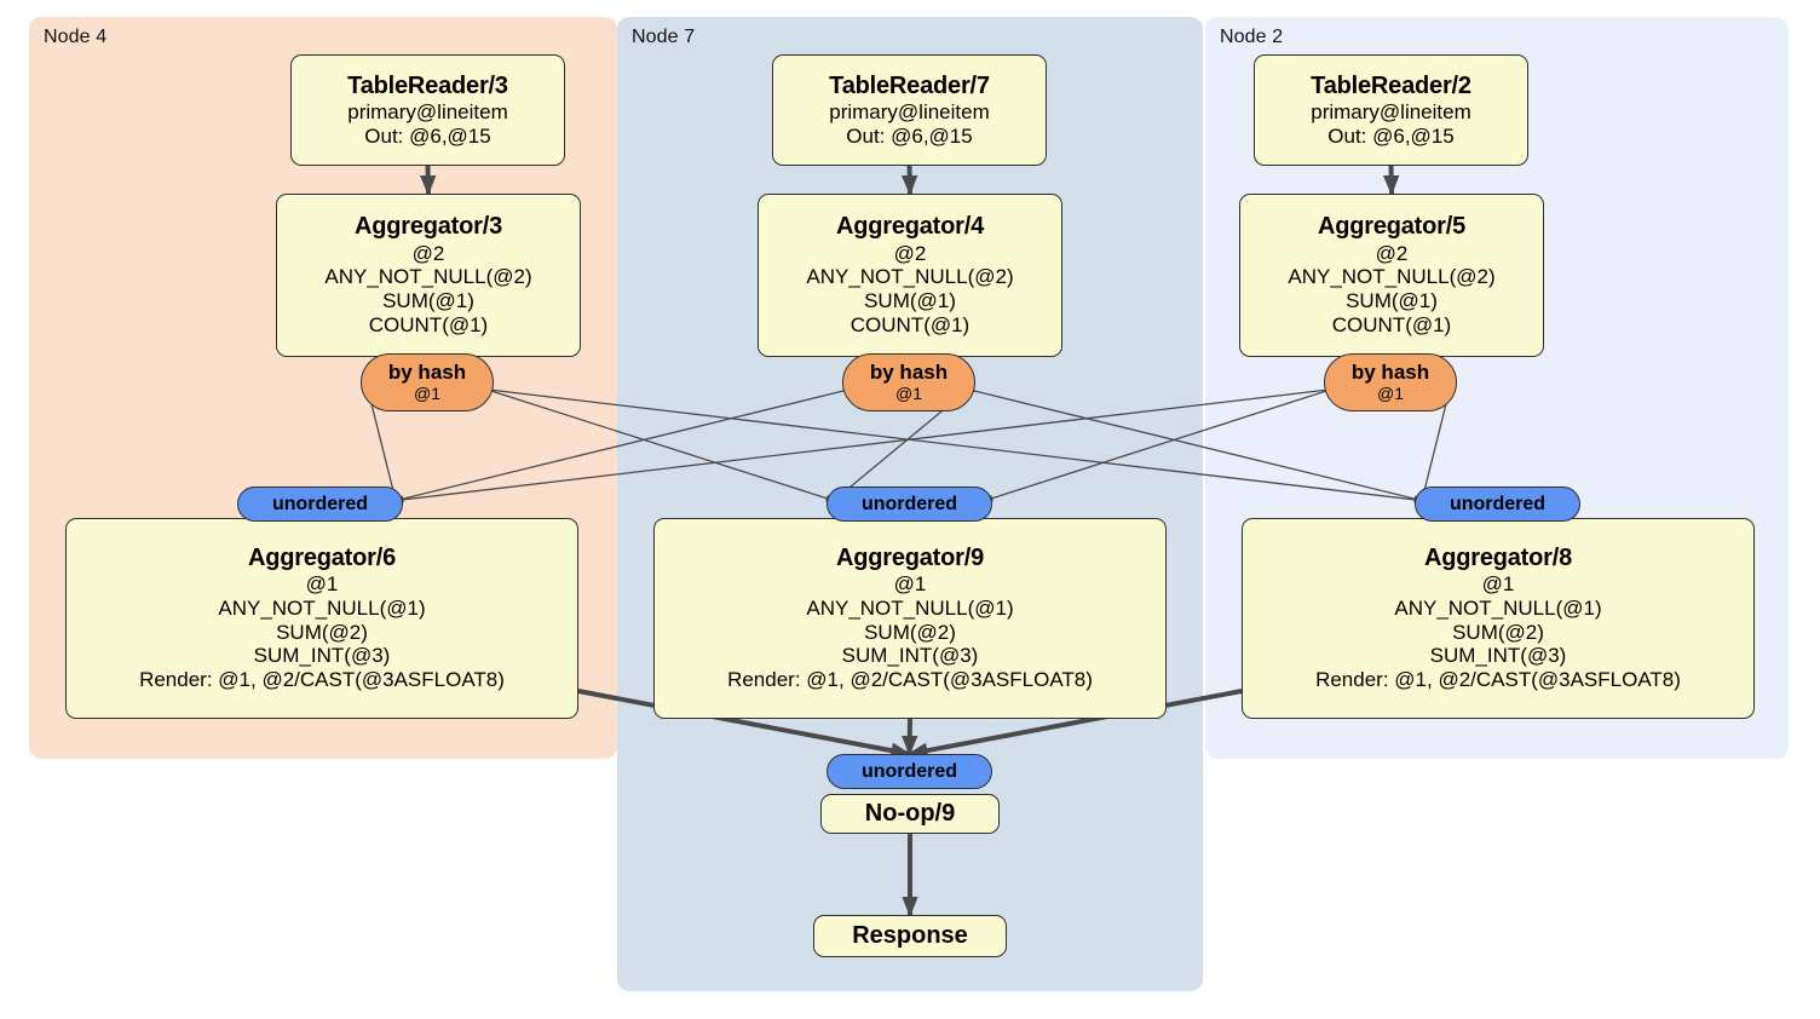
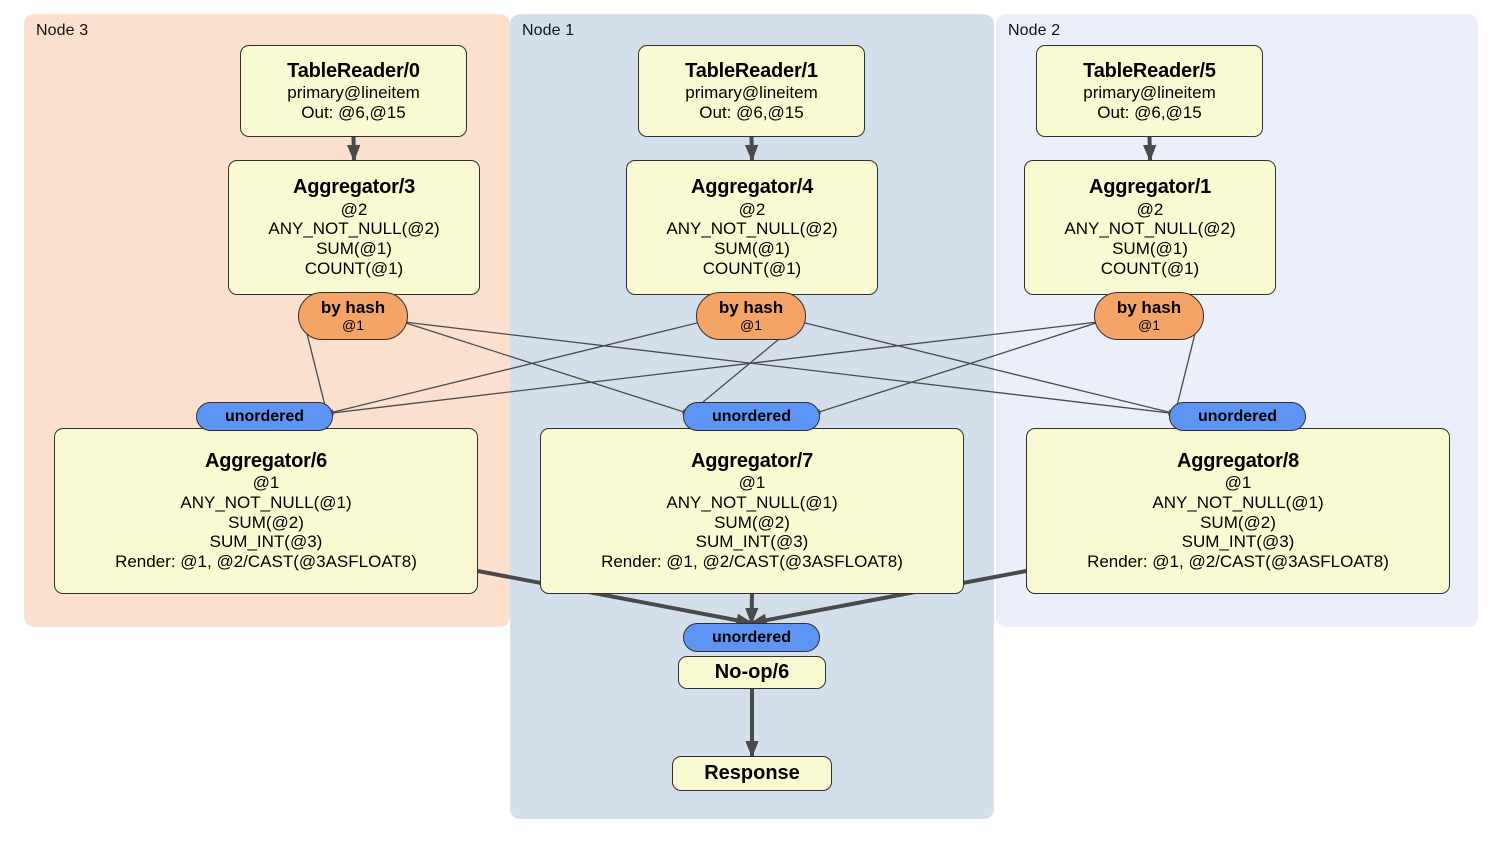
- Node 4
+ Node 3
- Node 7
+ Node 1
  Node 2
- TableReader/3
+ TableReader/0
  primary@lineitem
  Out: @6,@15
- TableReader/7
+ TableReader/1
  primary@lineitem
  Out: @6,@15
- TableReader/2
+ TableReader/5
  primary@lineitem
  Out: @6,@15
  Aggregator/3
  @2
  ANY_NOT_NULL(@2)
  SUM(@1)
  COUNT(@1)
  Aggregator/4
  @2
  ANY_NOT_NULL(@2)
  SUM(@1)
  COUNT(@1)
- Aggregator/5
+ Aggregator/1
  @2
  ANY_NOT_NULL(@2)
  SUM(@1)
  COUNT(@1)
  Aggregator/6
  @1
  ANY_NOT_NULL(@1)
  SUM(@2)
  SUM_INT(@3)
  Render: @1, @2/CAST(@3ASFLOAT8)
- Aggregator/9
+ Aggregator/7
  @1
  ANY_NOT_NULL(@1)
  SUM(@2)
  SUM_INT(@3)
  Render: @1, @2/CAST(@3ASFLOAT8)
  Aggregator/8
  @1
  ANY_NOT_NULL(@1)
  SUM(@2)
  SUM_INT(@3)
  Render: @1, @2/CAST(@3ASFLOAT8)
- No-op/9
+ No-op/6
  Response
  by hash
  @1
  by hash
  @1
  by hash
  @1
  unordered
  unordered
  unordered
  unordered
